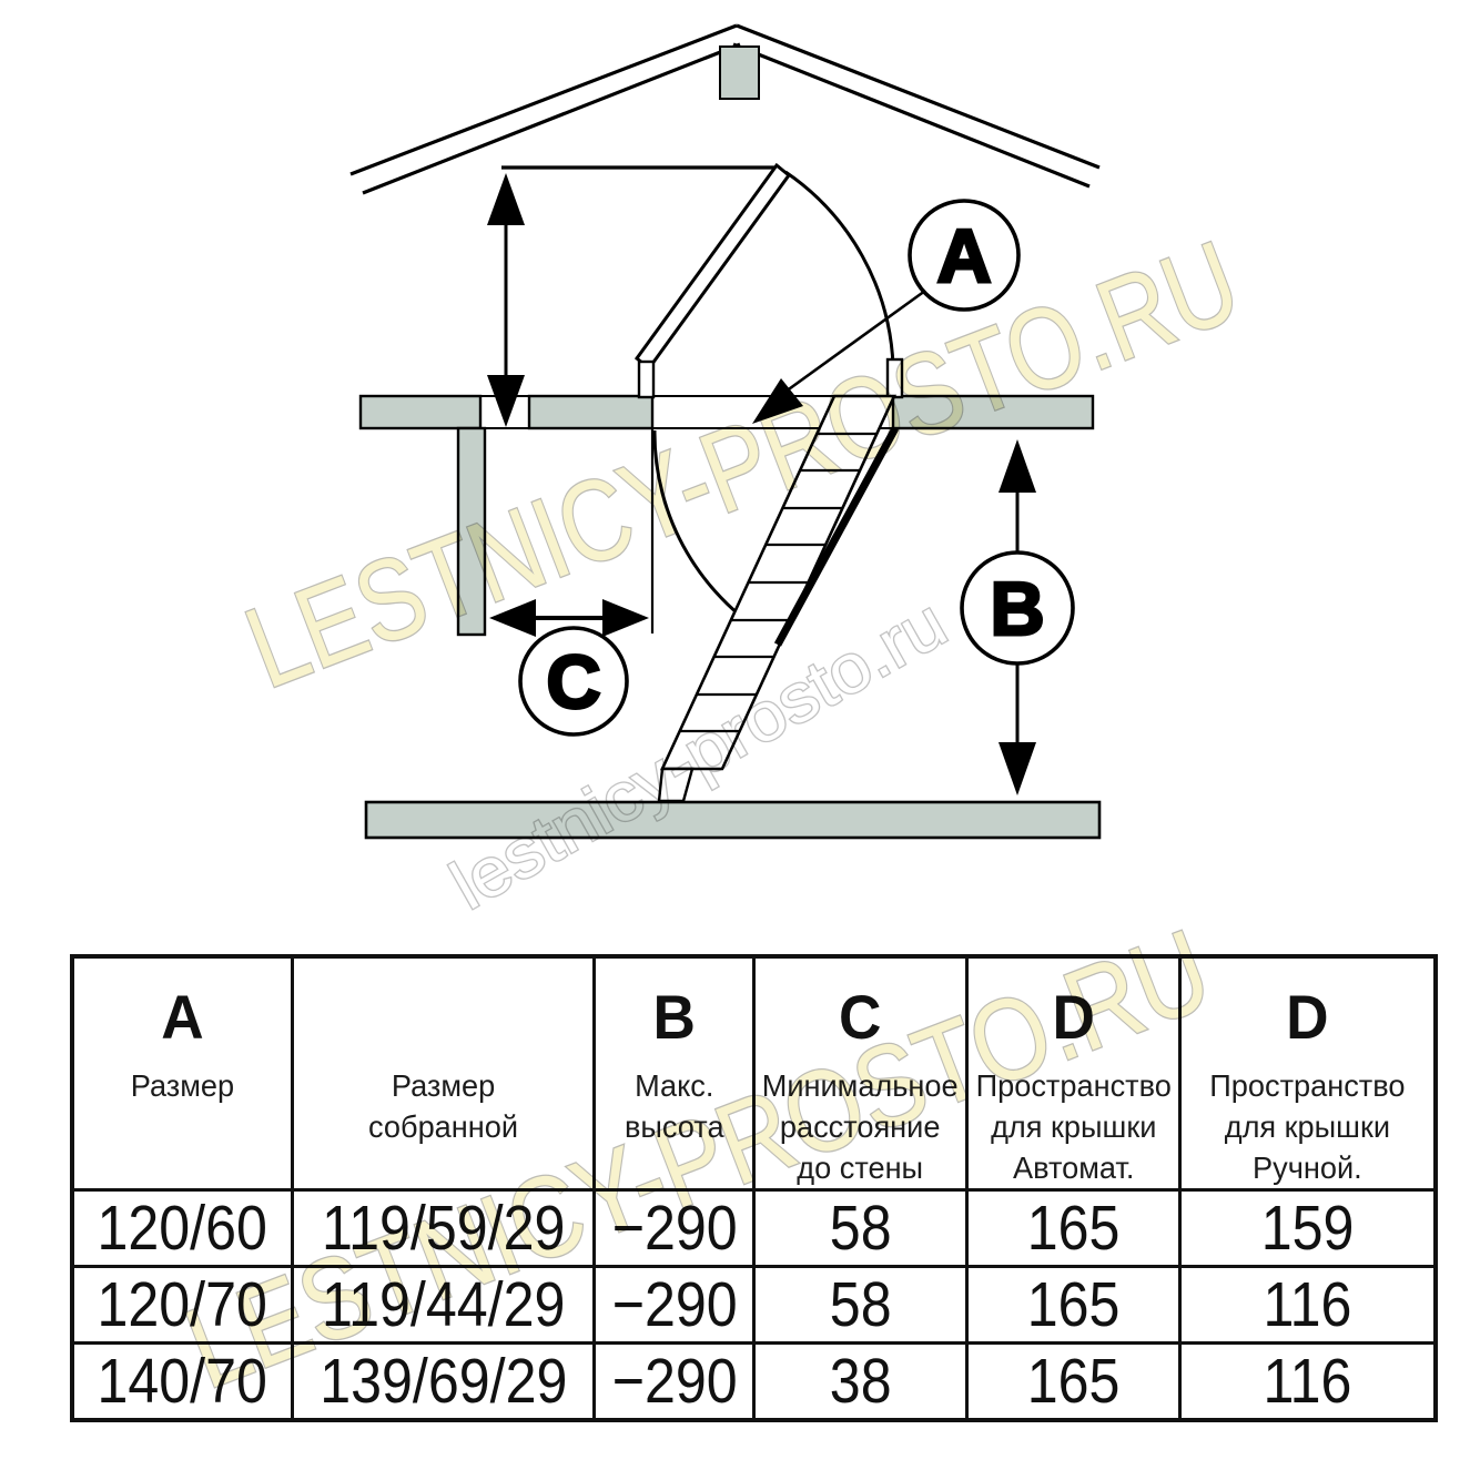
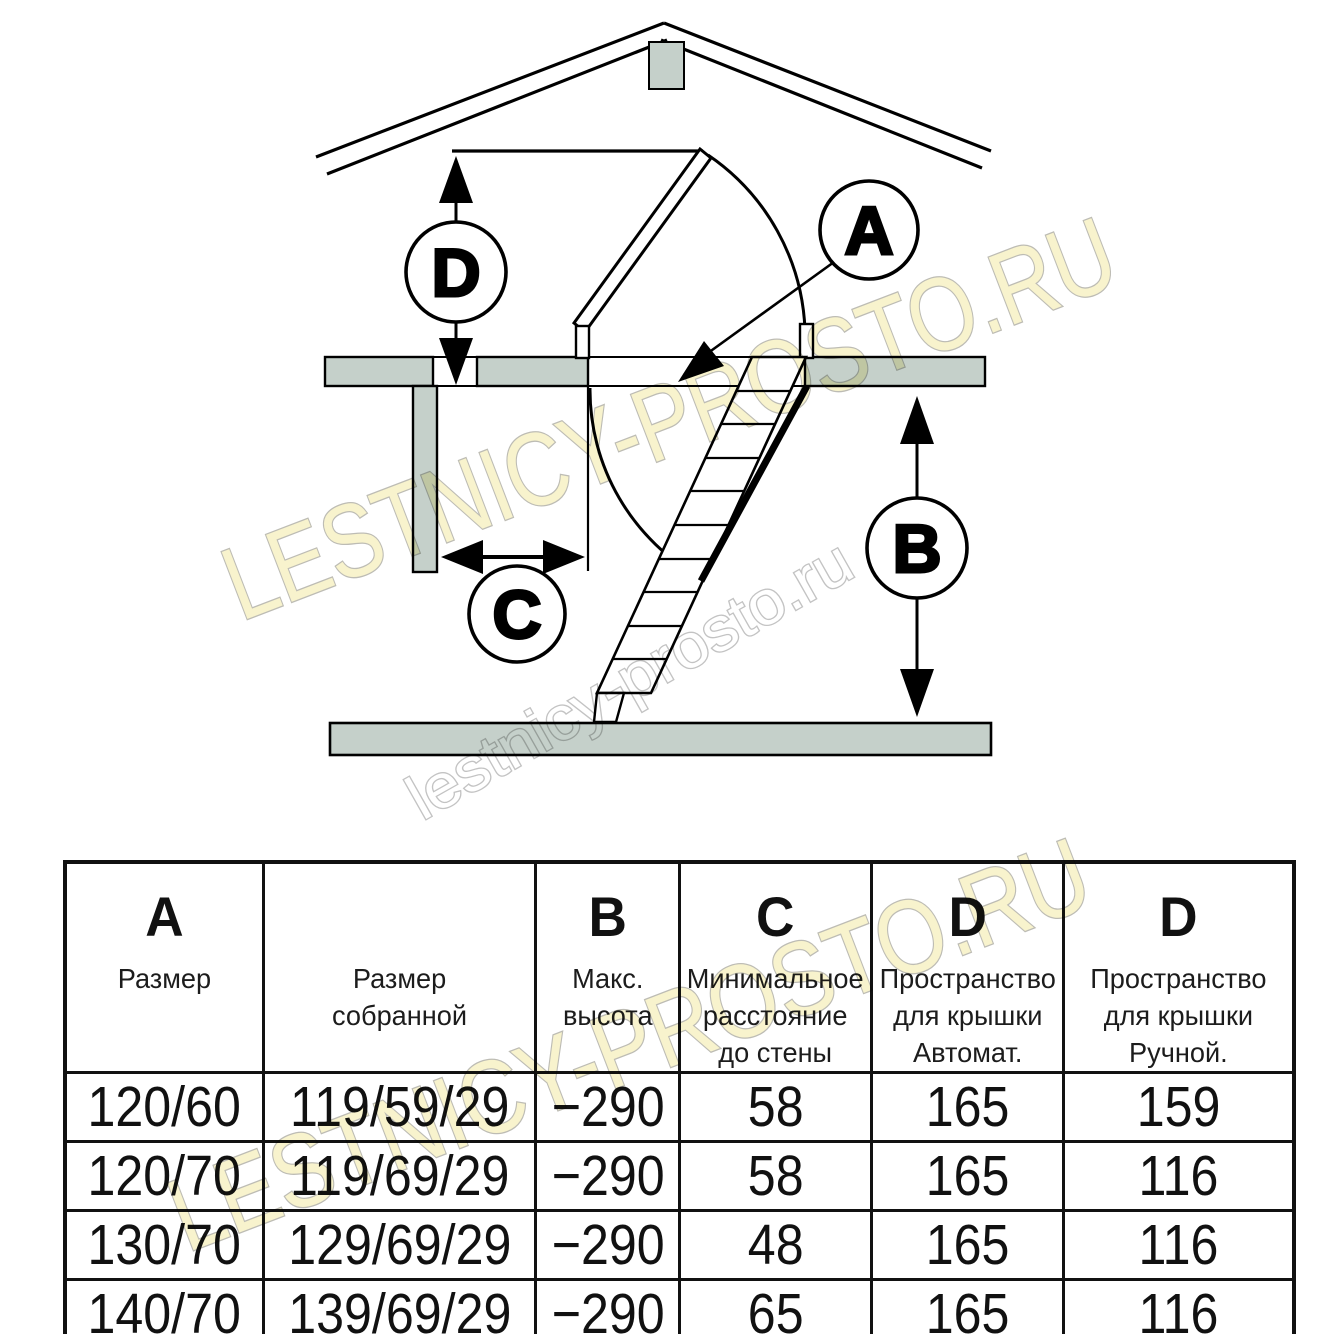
+ D
  A
  C
  B
  AРазмер	Размерсобранной	BМакс.высота	CМинимальноерасстояниедо стены	DПространстводля крышкиАвтомат.	DПространстводля крышкиРучной.
  120/60	119/59/29	−290	58	165	159
- 120/70	119/44/29	−290	58	165	116
+ 120/70	119/69/29	−290	58	165	116
+ 130/70	129/69/29	−290	48	165	116
- 140/70	139/69/29	−290	38	165	116
+ 140/70	139/69/29	−290	65	165	116
